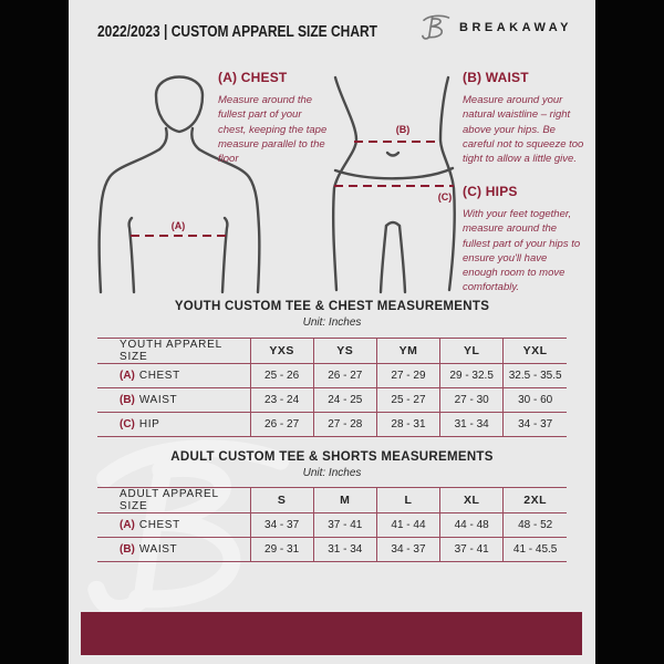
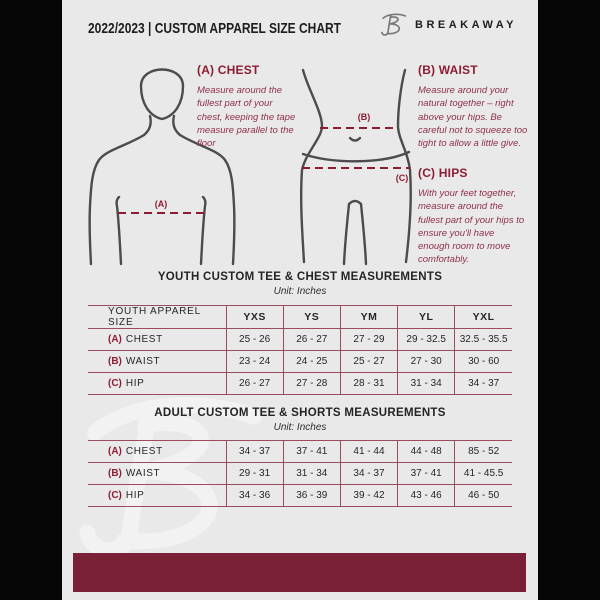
  2022/2023 | CUSTOM APPAREL SIZE CHART
  BREAKAWAY
  (A)
  (B)
  (C)
  (A) CHEST
  Measure around the fullest part of your chest, keeping the tape measure parallel to the floor
  (B) WAIST
- Measure around your natural waistline – right above your hips. Be careful not to squeeze too tight to allow a little give.
+ Measure around your natural together – right above your hips. Be careful not to squeeze too tight to allow a little give.
  (C) HIPS
  With your feet together, measure around the fullest part of your hips to ensure you'll have enough room to move comfortably.
  YOUTH CUSTOM TEE & CHEST MEASUREMENTS
  Unit: Inches
  YOUTH APPAREL SIZE	YXS	YS	YM	YL	YXL
  (A) CHEST	25 - 26	26 - 27	27 - 29	29 - 32.5	32.5 - 35.5
  (B) WAIST	23 - 24	24 - 25	25 - 27	27 - 30	30 - 60
  (C) HIP	26 - 27	27 - 28	28 - 31	31 - 34	34 - 37
  ADULT CUSTOM TEE & SHORTS MEASUREMENTS
  Unit: Inches
- ADULT APPAREL SIZE	S	M	L	XL	2XL
- (A) CHEST	34 - 37	37 - 41	41 - 44	44 - 48	48 - 52
+ (A) CHEST	34 - 37	37 - 41	41 - 44	44 - 48	85 - 52
  (B) WAIST	29 - 31	31 - 34	34 - 37	37 - 41	41 - 45.5
+ (C) HIP	34 - 36	36 - 39	39 - 42	43 - 46	46 - 50
